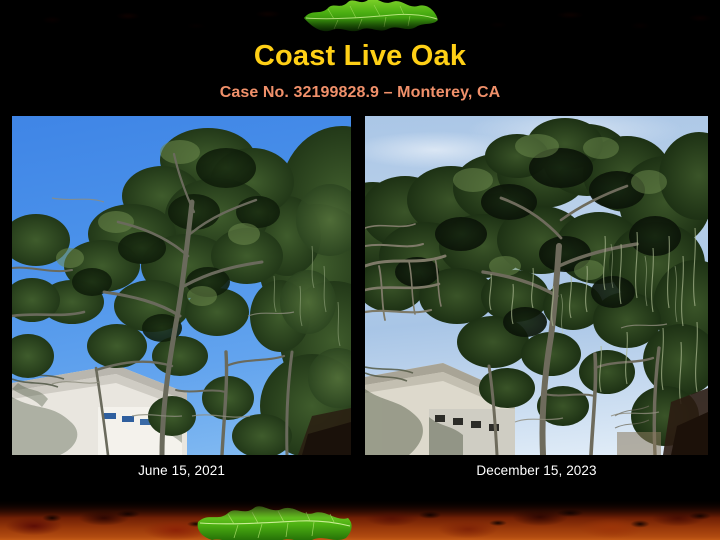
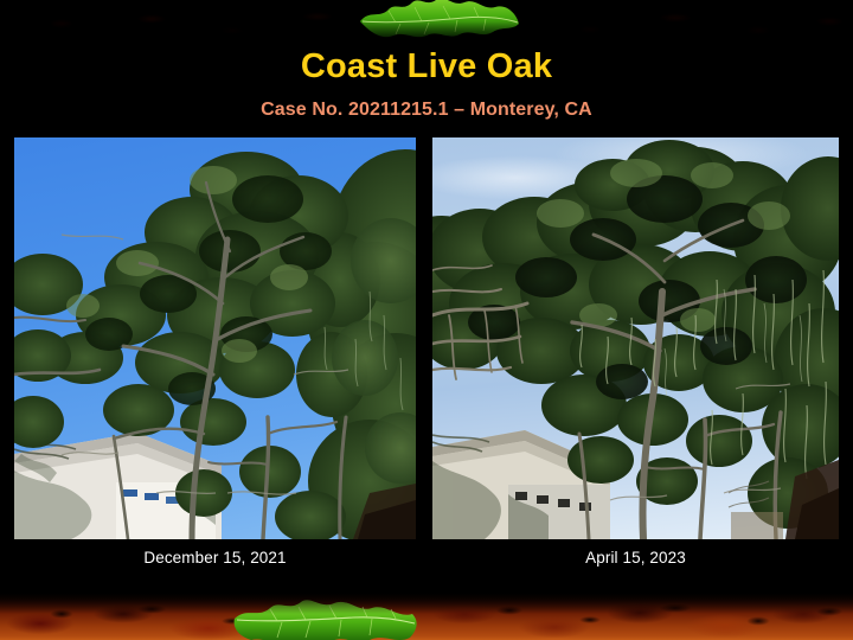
  Coast Live Oak
- Case No. 32199828.9 – Monterey, CA
+ Case No. 20211215.1 – Monterey, CA
- June 15, 2021
+ December 15, 2021
- December 15, 2023
+ April 15, 2023
